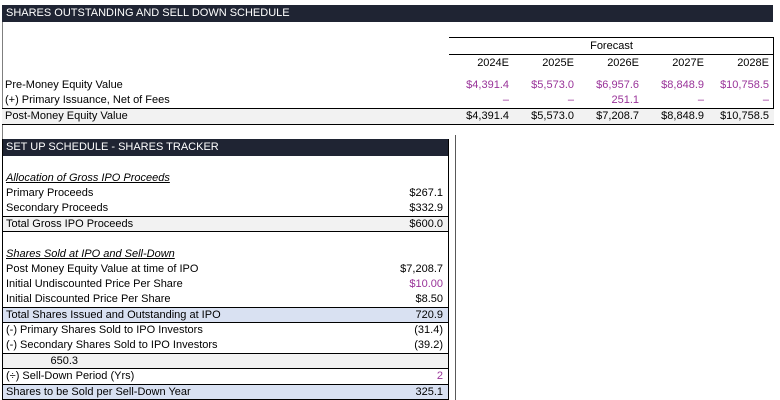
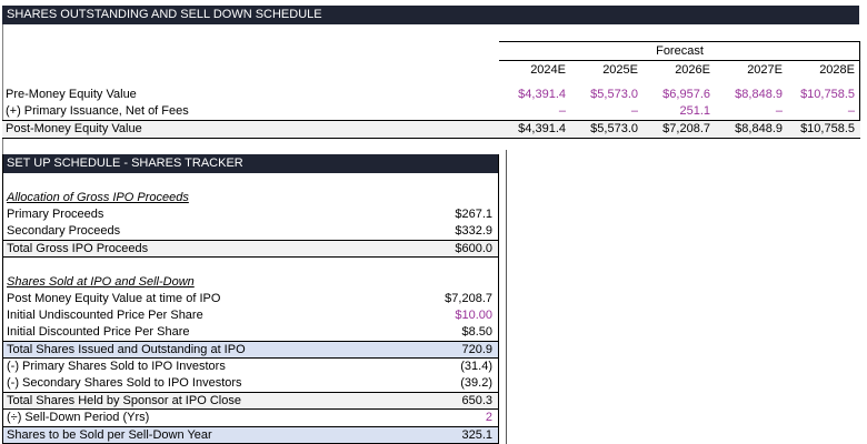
  SHARES OUTSTANDING AND SELL DOWN SCHEDULE
  Forecast
  2024E
  2025E
  2026E
  2027E
  2028E
  Pre-Money Equity Value
  $4,391.4
  $5,573.0
  $6,957.6
  $8,848.9
  $10,758.5
  (+) Primary Issuance, Net of Fees
  –
  –
  251.1
  –
  –
  Post-Money Equity Value
  $4,391.4
  $5,573.0
  $7,208.7
  $8,848.9
  $10,758.5
  SET UP SCHEDULE - SHARES TRACKER
  Allocation of Gross IPO Proceeds
  Primary Proceeds
  $267.1
  Secondary Proceeds
  $332.9
  Total Gross IPO Proceeds
  $600.0
  Shares Sold at IPO and Sell-Down
  Post Money Equity Value at time of IPO
  $7,208.7
  Initial Undiscounted Price Per Share
  $10.00
  Initial Discounted Price Per Share
  $8.50
  Total Shares Issued and Outstanding at IPO
  720.9
  (-) Primary Shares Sold to IPO Investors
  (31.4)
  (-) Secondary Shares Sold to IPO Investors
  (39.2)
+ Total Shares Held by Sponsor at IPO Close
  650.3
  (÷) Sell-Down Period (Yrs)
  2
  Shares to be Sold per Sell-Down Year
  325.1
